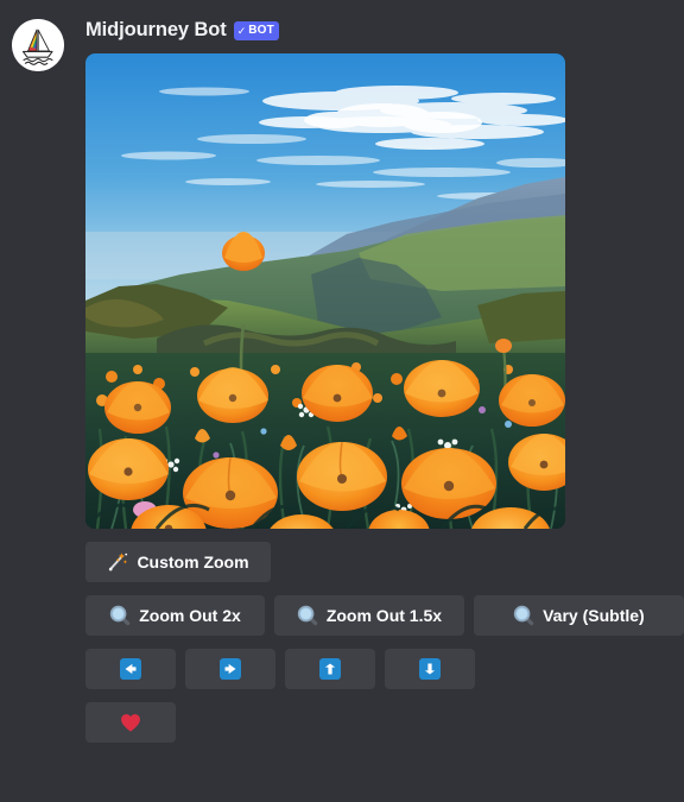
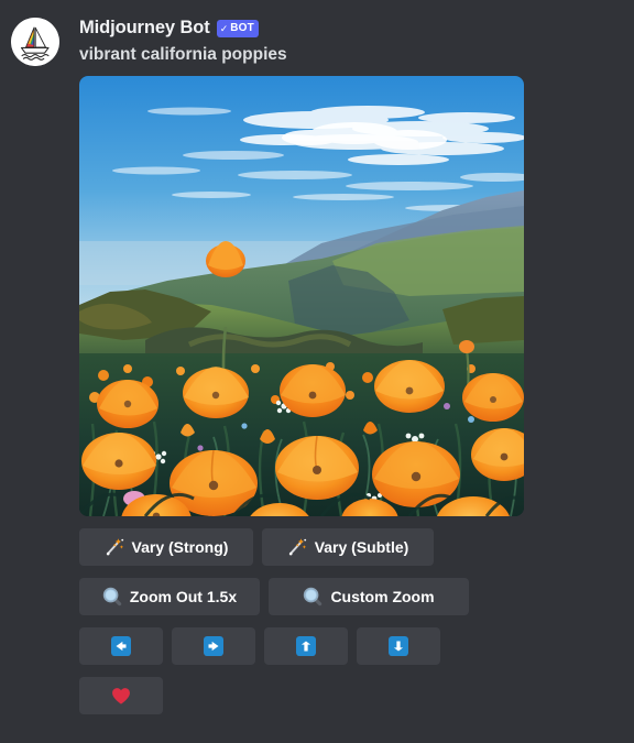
  Midjourney Bot
  ✓
  BOT
+ vibrant california poppies
+ Vary (Strong)
- Custom Zoom
+ Vary (Subtle)
- Zoom Out 2x
  Zoom Out 1.5x
- Vary (Subtle)
+ Custom Zoom
